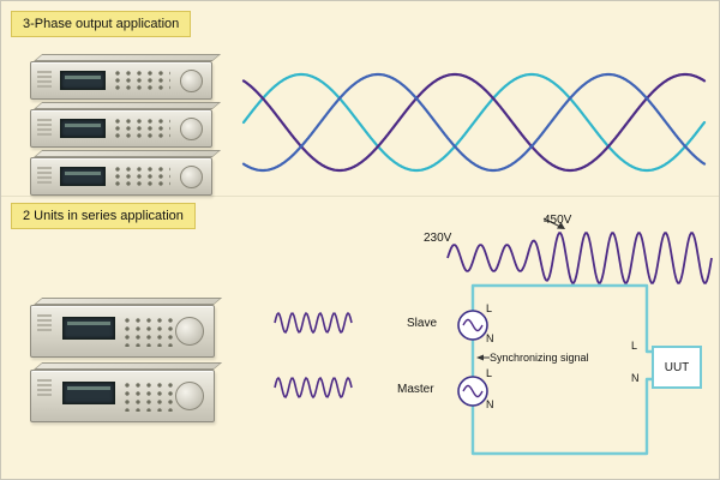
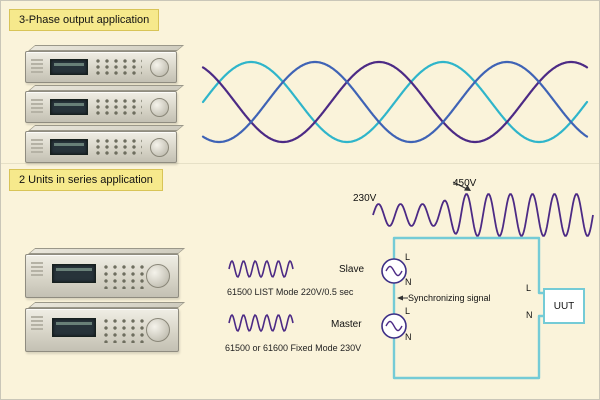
  3-Phase output application
  2 Units in series application
  230V
  450V
  Slave
  Master
+ 61500 LIST Mode 220V/0.5 sec
+ 61500 or 61600 Fixed Mode 230V
  Synchronizing signal
  L
  N
  L
  N
  L
  N
  UUT
